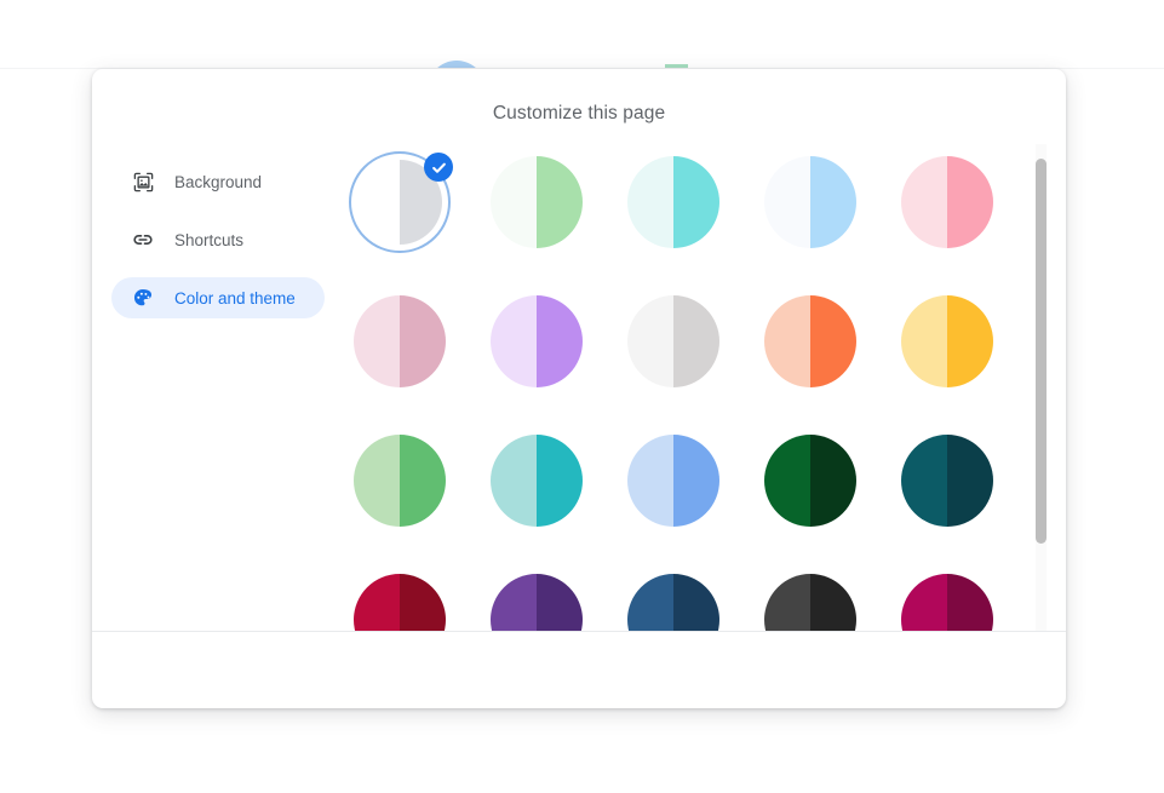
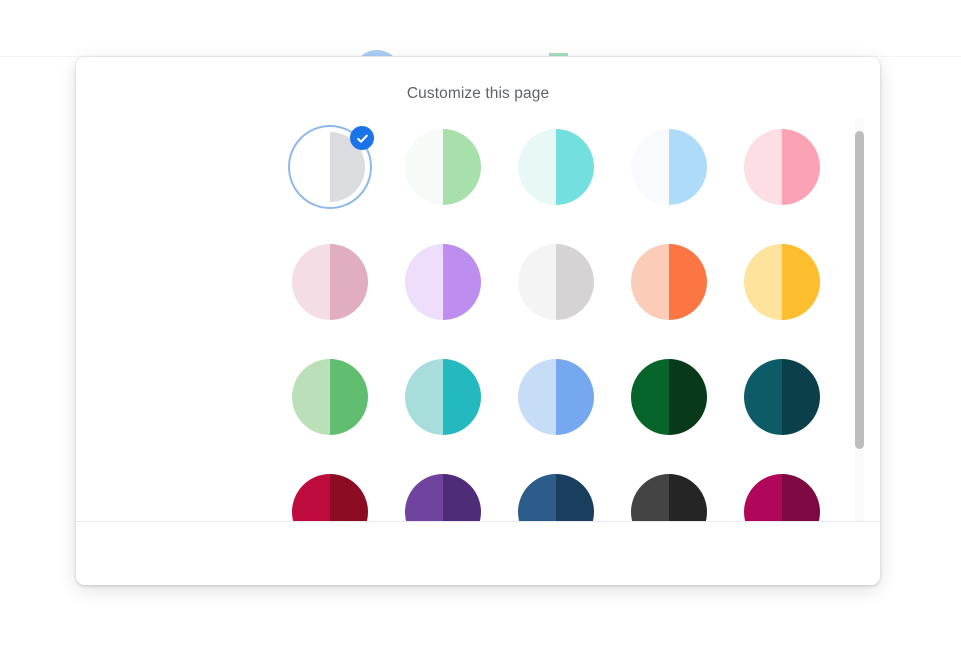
  Customize this page
- Background
- Shortcuts
- Color and theme
